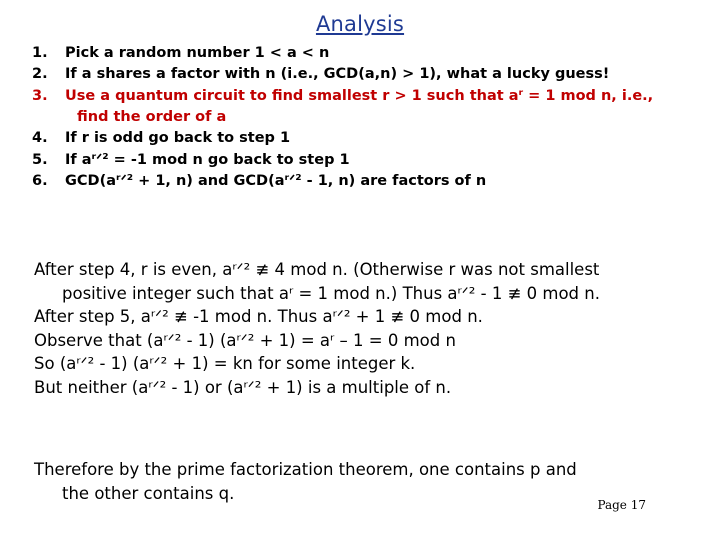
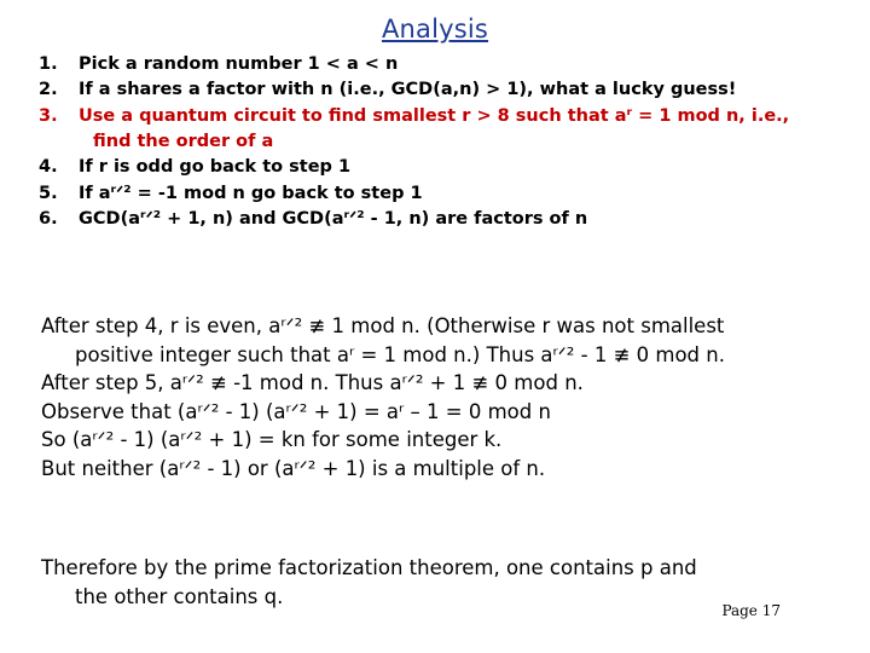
  Analysis
  1.
  Pick a random number 1 < a < n
  2.
  If a shares a factor with n (i.e., GCD(a,n) > 1), what a lucky guess!
  3.
- Use a quantum circuit to find smallest r > 1 such that aʳ = 1 mod n, i.e.,
+ Use a quantum circuit to find smallest r > 8 such that aʳ = 1 mod n, i.e.,
  find the order of a
  4.
  If r is odd go back to step 1
  5.
  If aʳᐟ² = -1 mod n go back to step 1
  6.
  GCD(aʳᐟ² + 1, n) and GCD(aʳᐟ² - 1, n) are factors of n
- After step 4, r is even, aʳᐟ² ≢ 4 mod n. (Otherwise r was not smallest
+ After step 4, r is even, aʳᐟ² ≢ 1 mod n. (Otherwise r was not smallest
  positive integer such that aʳ = 1 mod n.) Thus aʳᐟ² - 1 ≢ 0 mod n.
  After step 5, aʳᐟ² ≢ -1 mod n. Thus aʳᐟ² + 1 ≢ 0 mod n.
  Observe that (aʳᐟ² - 1) (aʳᐟ² + 1) = aʳ – 1 = 0 mod n
  So (aʳᐟ² - 1) (aʳᐟ² + 1) = kn for some integer k.
  But neither (aʳᐟ² - 1) or (aʳᐟ² + 1) is a multiple of n.
  Therefore by the prime factorization theorem, one contains p and
  the other contains q.
  Page 17
